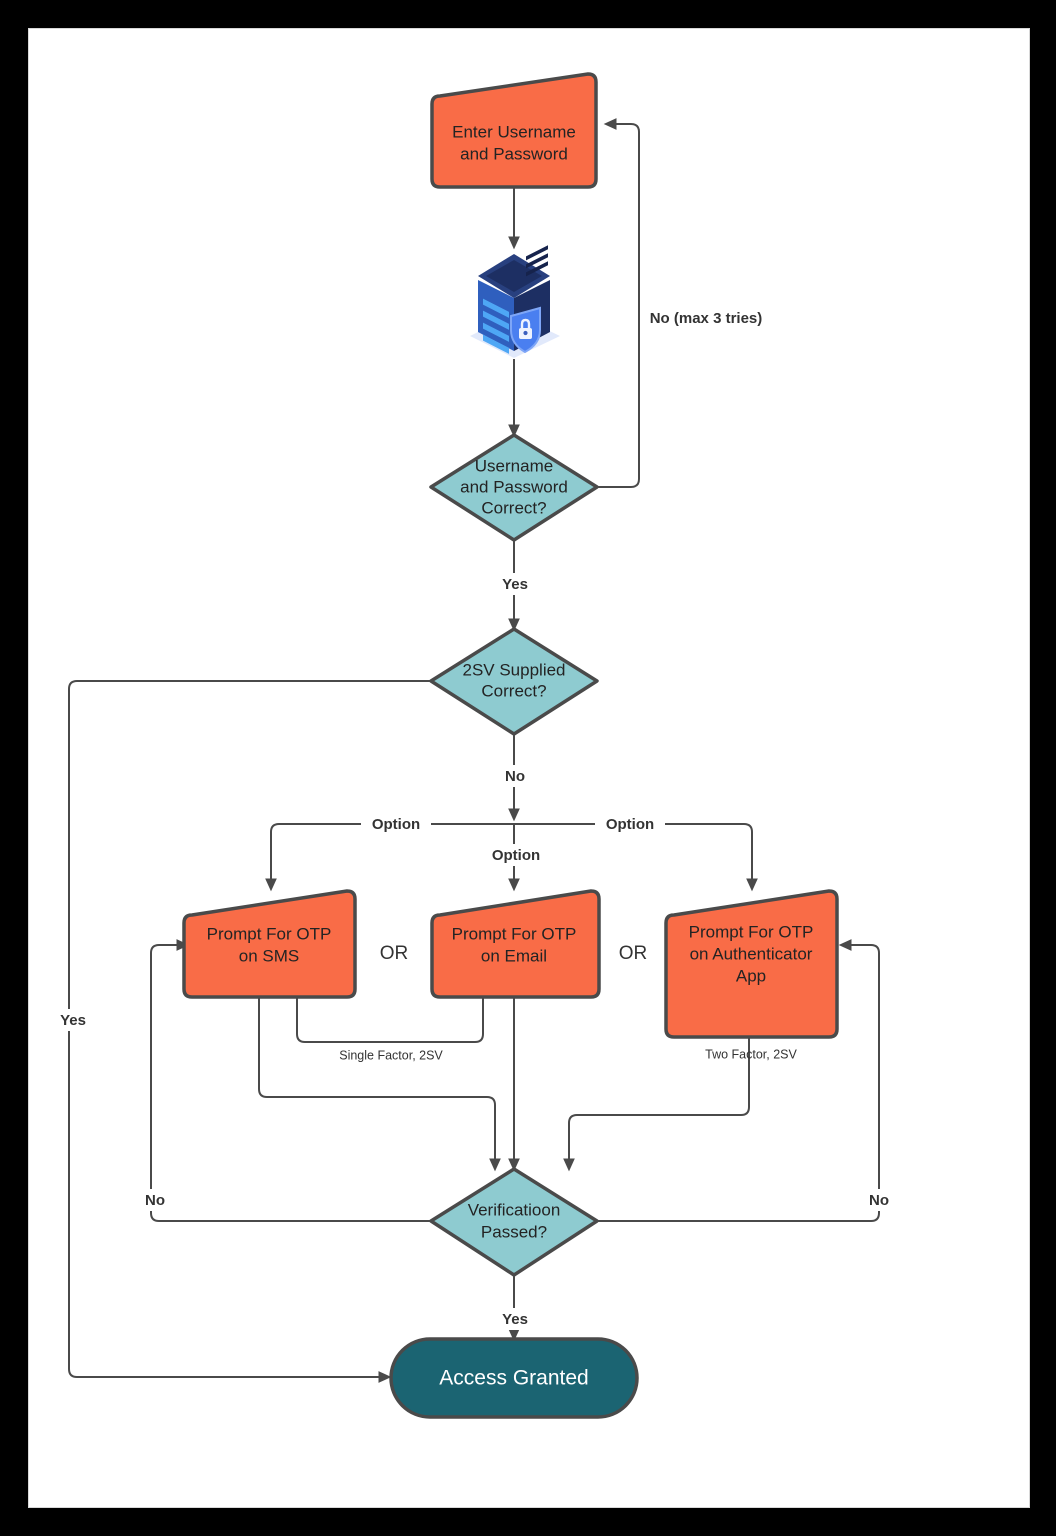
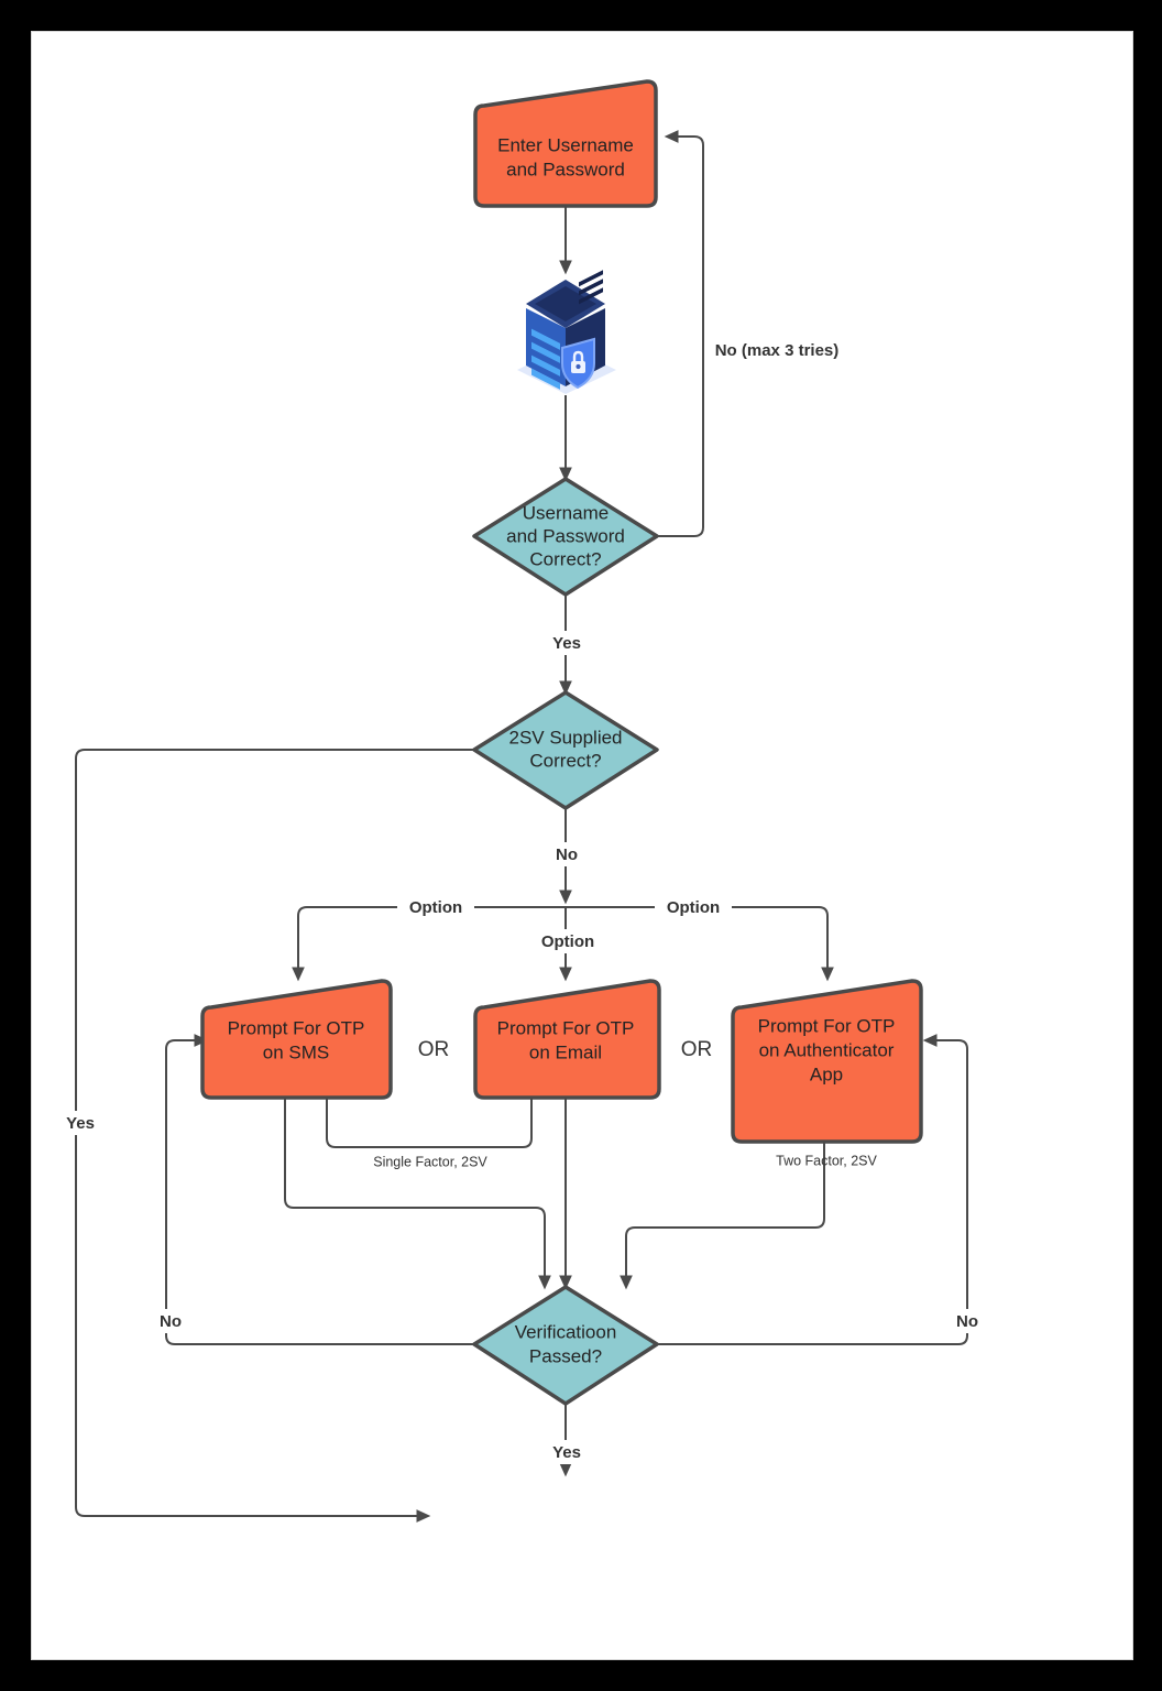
  Enter Username
  and Password
  Username
  and Password
  Correct?
  2SV Supplied
  Correct?
  Prompt For OTP
  on SMS
  Prompt For OTP
  on Email
  Prompt For OTP
  on Authenticator
  App
  Verificatioon
  Passed?
- Access Granted
  No (max 3 tries)
  Yes
  No
  Yes
  Option
  Option
  Option
  No
  No
  Yes
  OR
  OR
  Single Factor, 2SV
  Two Factor, 2SV
